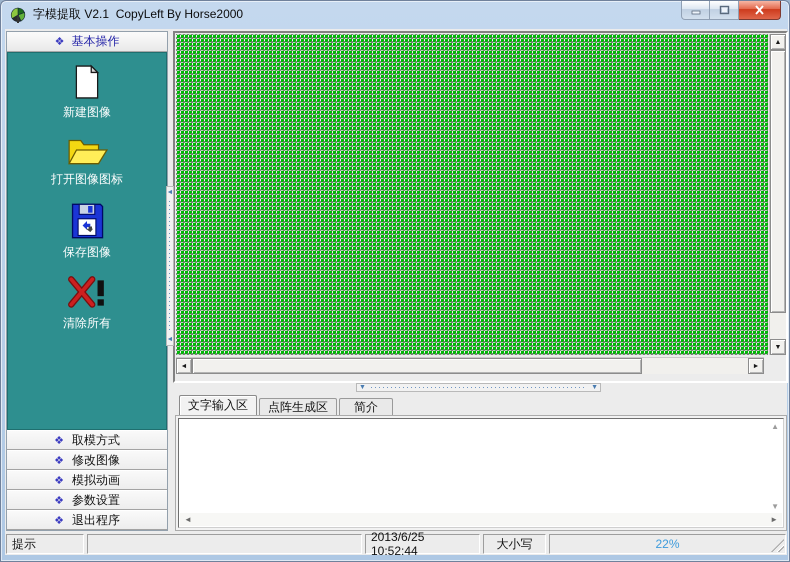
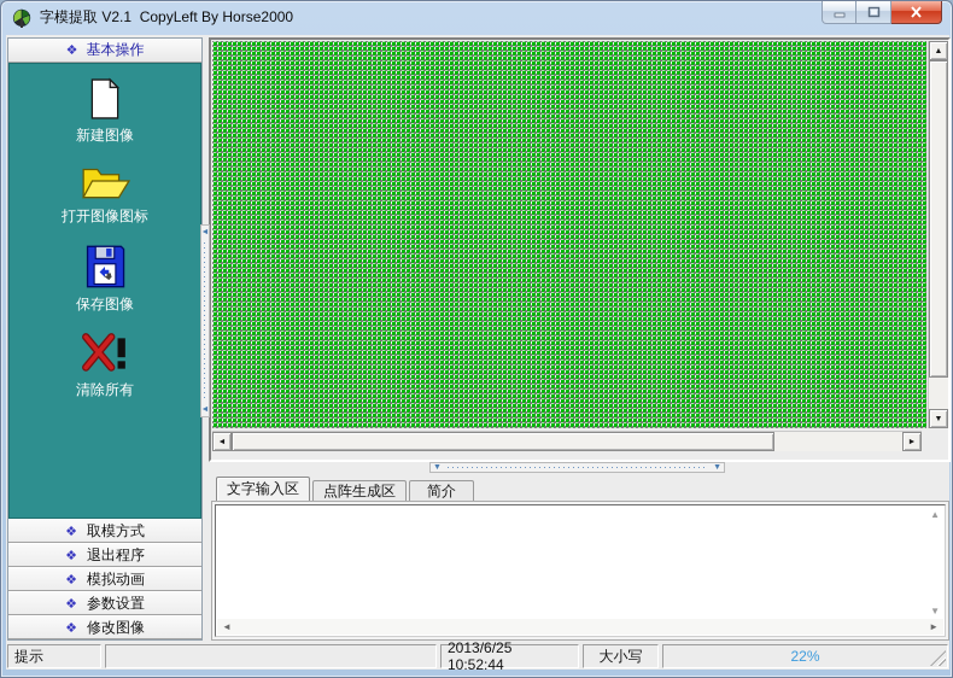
  字模提取 V2.1 CopyLeft By Horse2000
  ❖
  基本操作
  新建图像
  打开图像图标
  保存图像
  清除所有
  ❖
  取模方式
  ❖
- 修改图像
+ 退出程序
  ❖
  模拟动画
  ❖
  参数设置
  ❖
- 退出程序
+ 修改图像
  文字输入区
  点阵生成区
  简介
  ▲
  ▼
  ◄
  ►
  提示
  2013/6/25 10:52:44
  大小写
  22%
